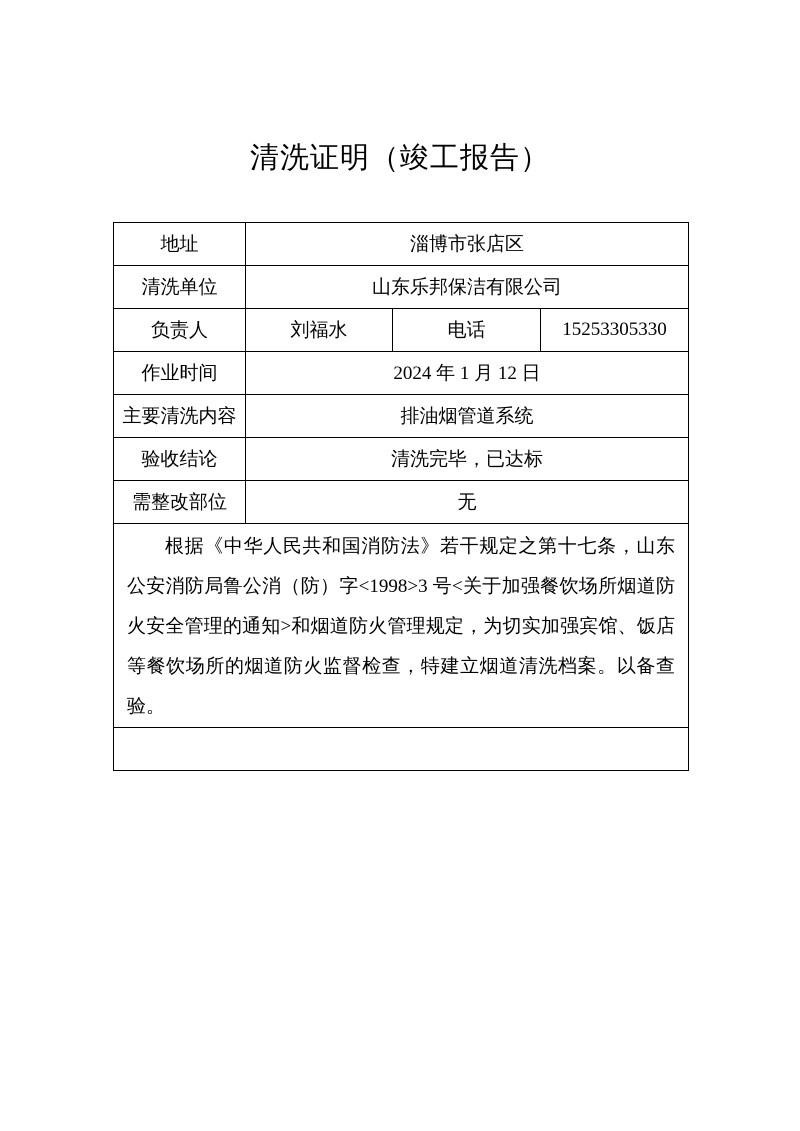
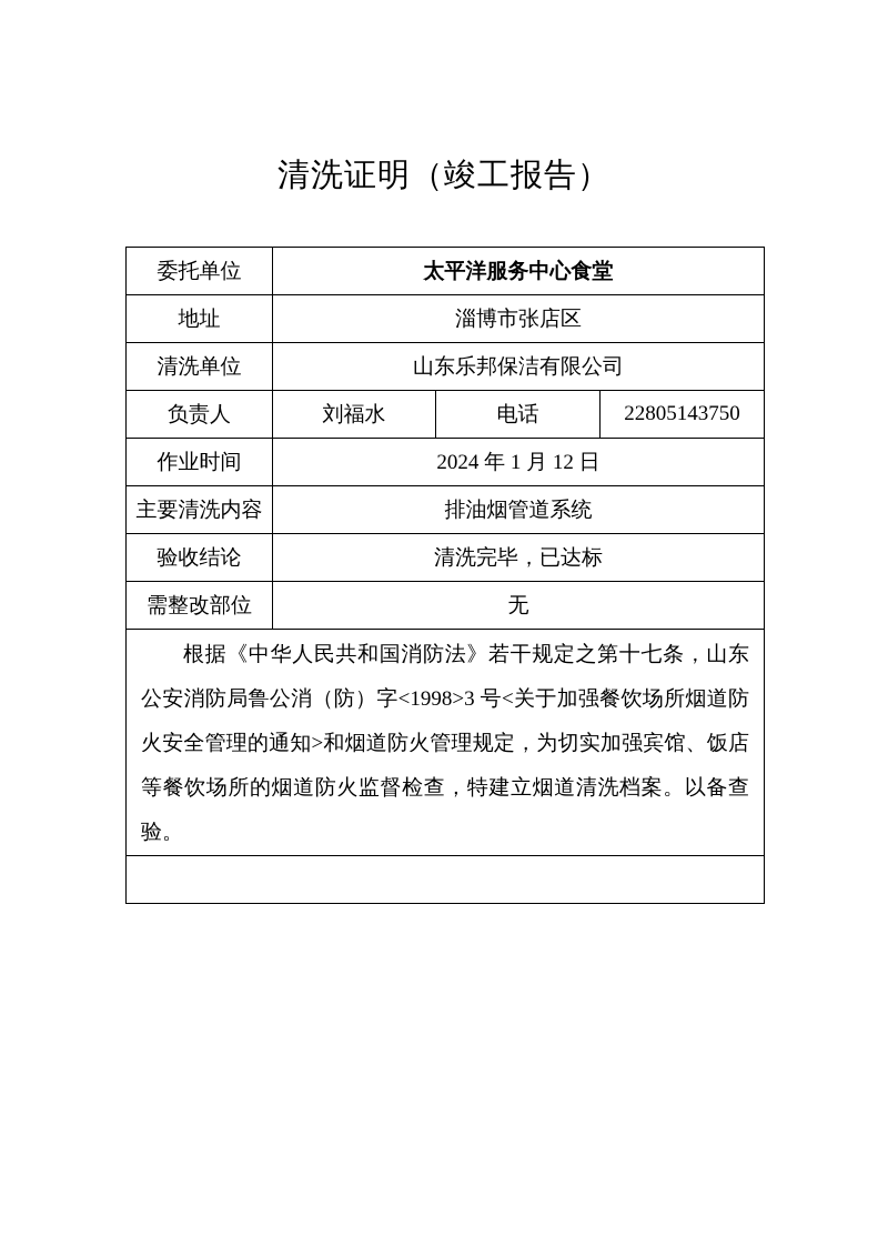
  清洗证明（竣工报告）
+ 委托单位	太平洋服务中心食堂
  地址	淄博市张店区
  清洗单位	山东乐邦保洁有限公司
- 负责人	刘福水	电话	15253305330
+ 负责人	刘福水	电话	22805143750
  作业时间	2024 年 1 月 12 日
  主要清洗内容	排油烟管道系统
  验收结论	清洗完毕，已达标
  需整改部位	无
  根据《中华人民共和国消防法》若干规定之第十七条，山东公安消防局鲁公消（防）字<1998>3 号<关于加强餐饮场所烟道防火安全管理的通知>和烟道防火管理规定，为切实加强宾馆、饭店等餐饮场所的烟道防火监督检查，特建立烟道清洗档案。以备查验。
